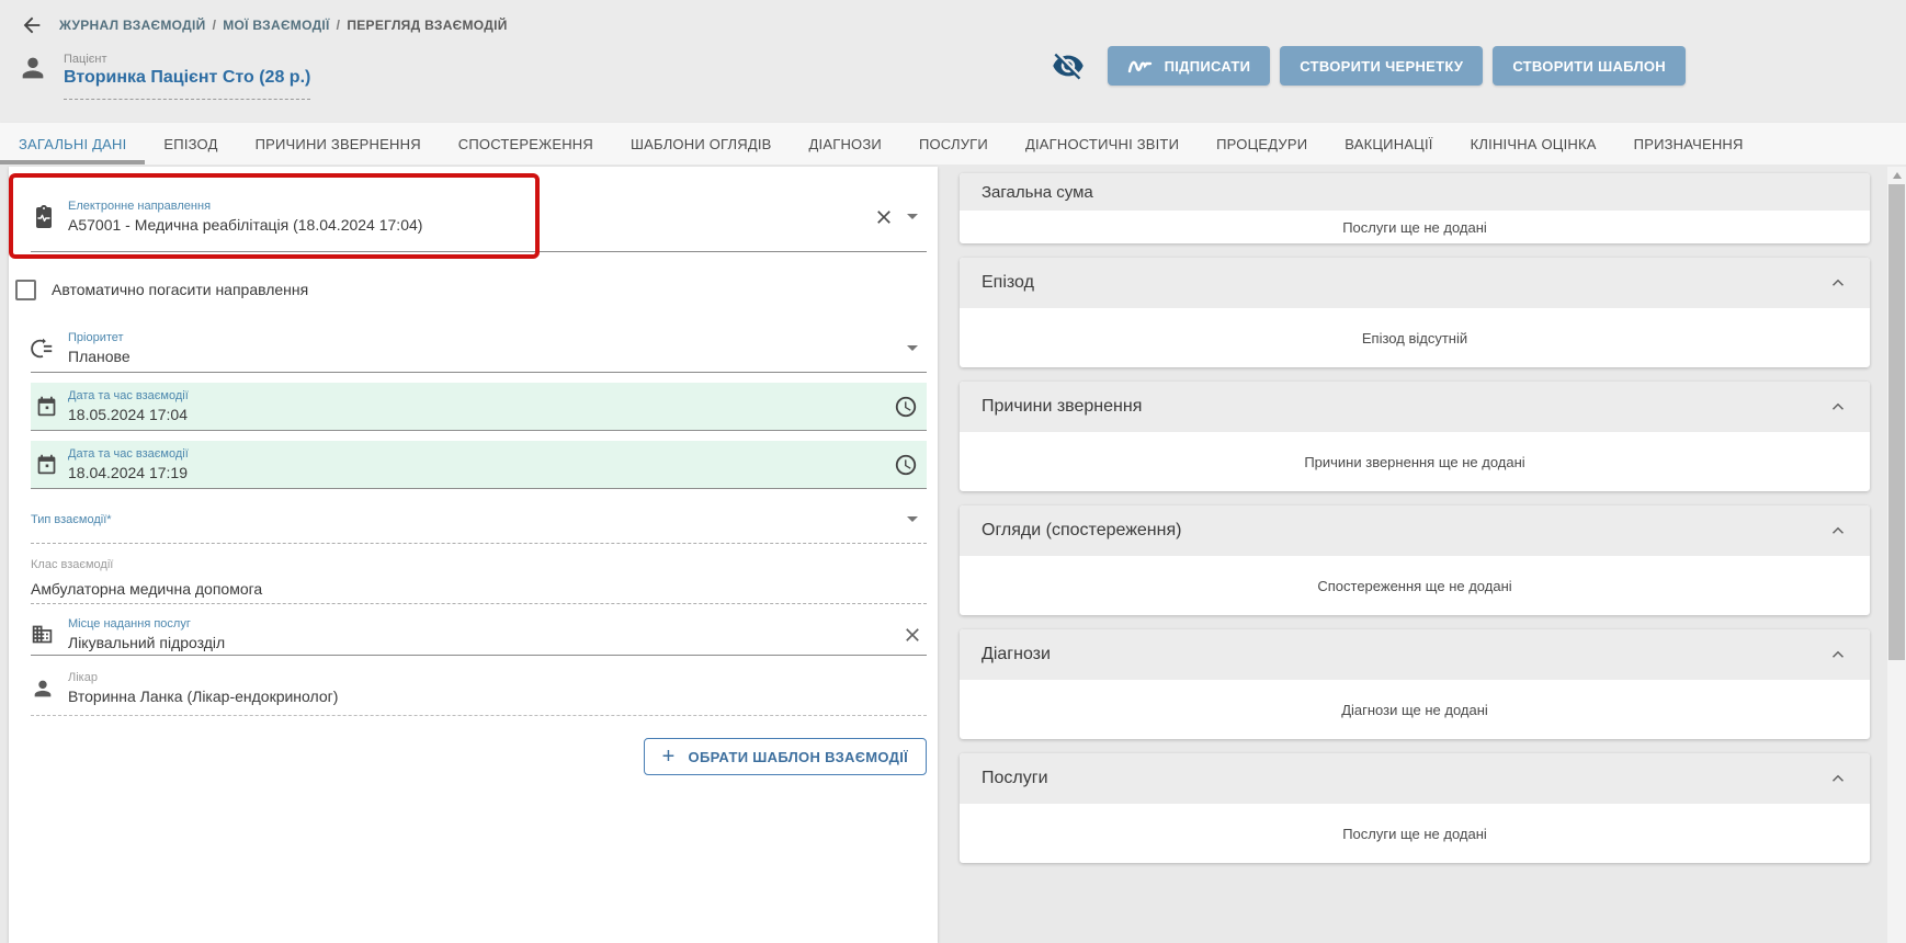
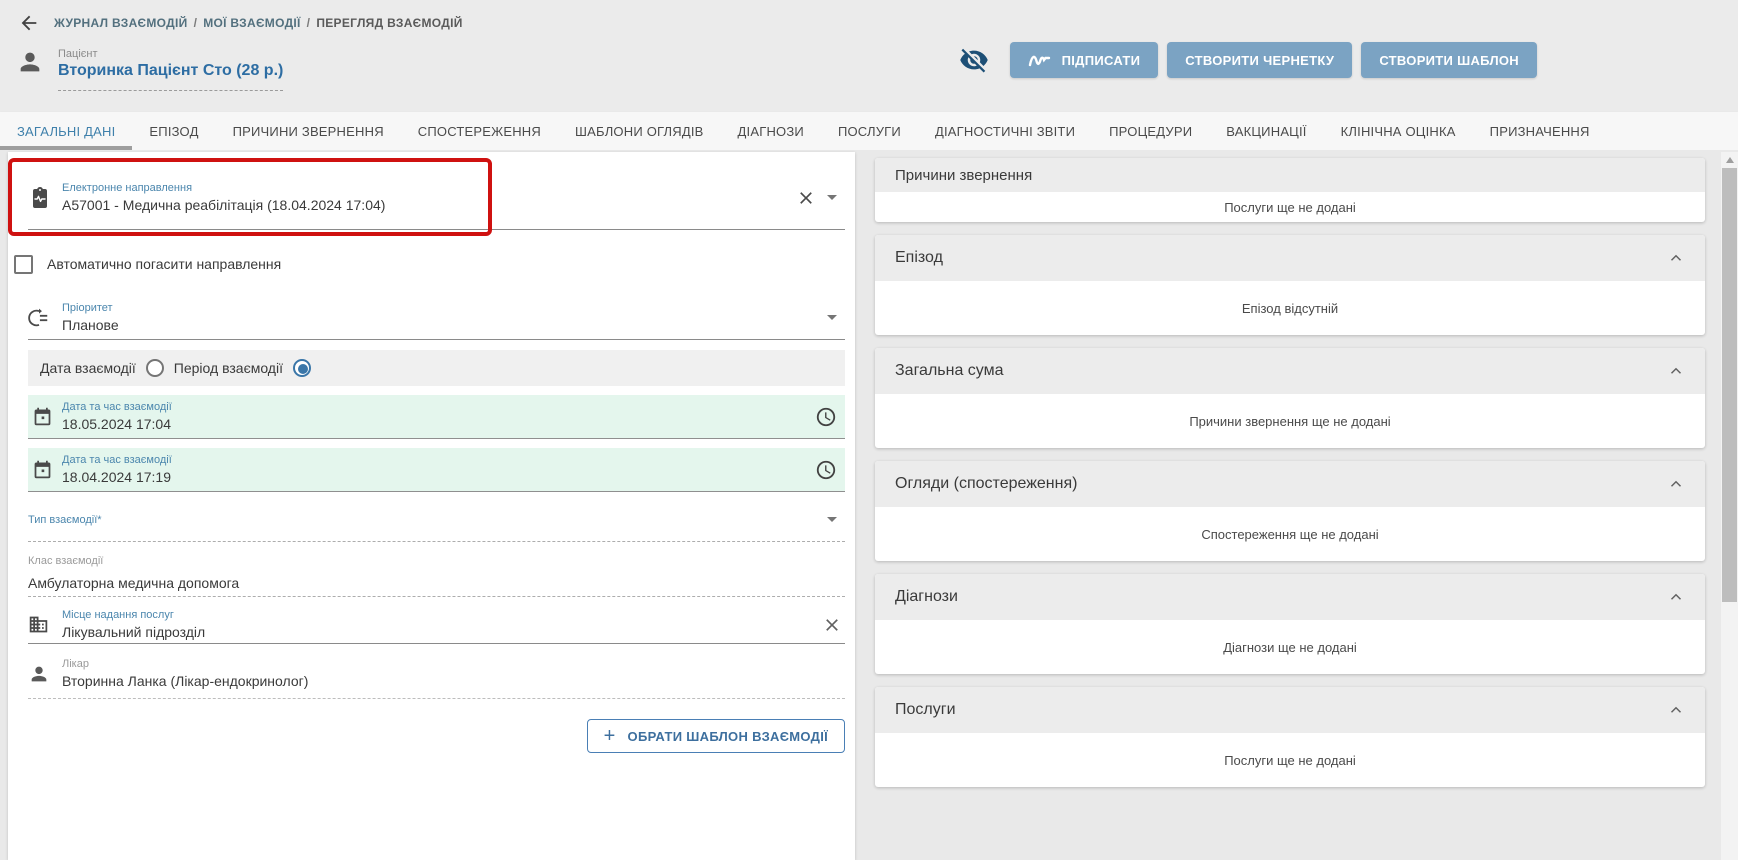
  ЖУРНАЛ ВЗАЄМОДІЙ
  /
  МОЇ ВЗАЄМОДІЇ
  /
  ПЕРЕГЛЯД ВЗАЄМОДІЙ
  Пацієнт
  Вторинка Пацієнт Сто (28 р.)
  ПІДПИСАТИ
  СТВОРИТИ ЧЕРНЕТКУ
  СТВОРИТИ ШАБЛОН
  ЗАГАЛЬНІ ДАНІ
  ЕПІЗОД
  ПРИЧИНИ ЗВЕРНЕННЯ
  СПОСТЕРЕЖЕННЯ
  ШАБЛОНИ ОГЛЯДІВ
  ДІАГНОЗИ
  ПОСЛУГИ
  ДІАГНОСТИЧНІ ЗВІТИ
  ПРОЦЕДУРИ
  ВАКЦИНАЦІЇ
  КЛІНІЧНА ОЦІНКА
  ПРИЗНАЧЕННЯ
  Електронне направлення
  А57001 - Медична реабілітація (18.04.2024 17:04)
  Автоматично погасити направлення
  Пріоритет
  Планове
+ Дата взаємодії
+ Період взаємодії
  Дата та час взаємодії
  18.05.2024 17:04
  Дата та час взаємодії
  18.04.2024 17:19
  Тип взаємодії*
  Клас взаємодії
  Амбулаторна медична допомога
  Місце надання послуг
  Лікувальний підрозділ
  Лікар
  Вторинна Ланка (Лікар-ендокринолог)
  +
  ОБРАТИ ШАБЛОН ВЗАЄМОДІЇ
- Загальна сума
+ Причини звернення
  Послуги ще не додані
  Епізод
  Епізод відсутній
- Причини звернення
+ Загальна сума
  Причини звернення ще не додані
  Огляди (спостереження)
  Спостереження ще не додані
  Діагнози
  Діагнози ще не додані
  Послуги
  Послуги ще не додані
